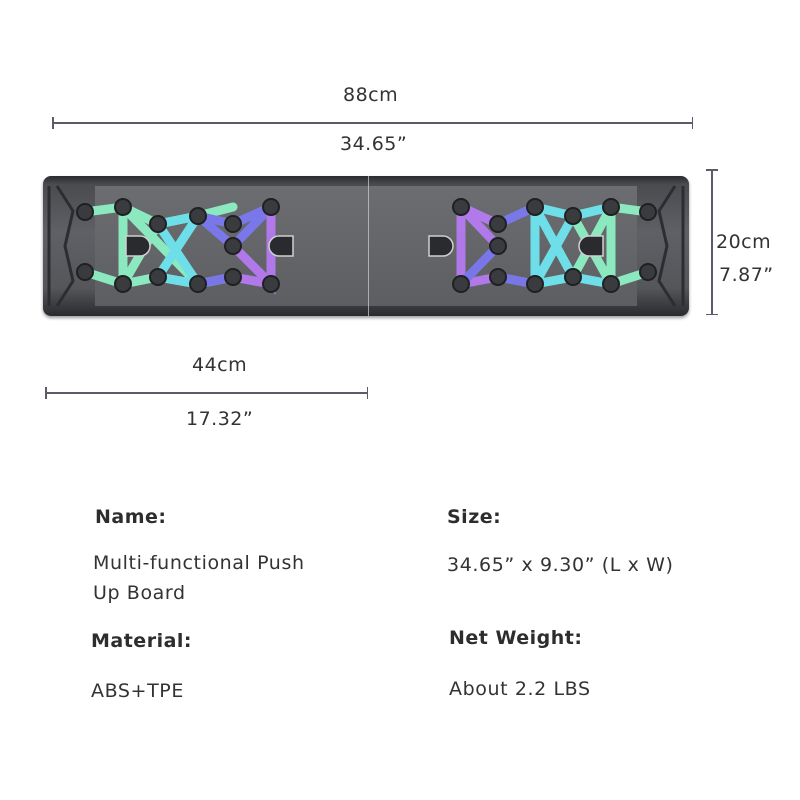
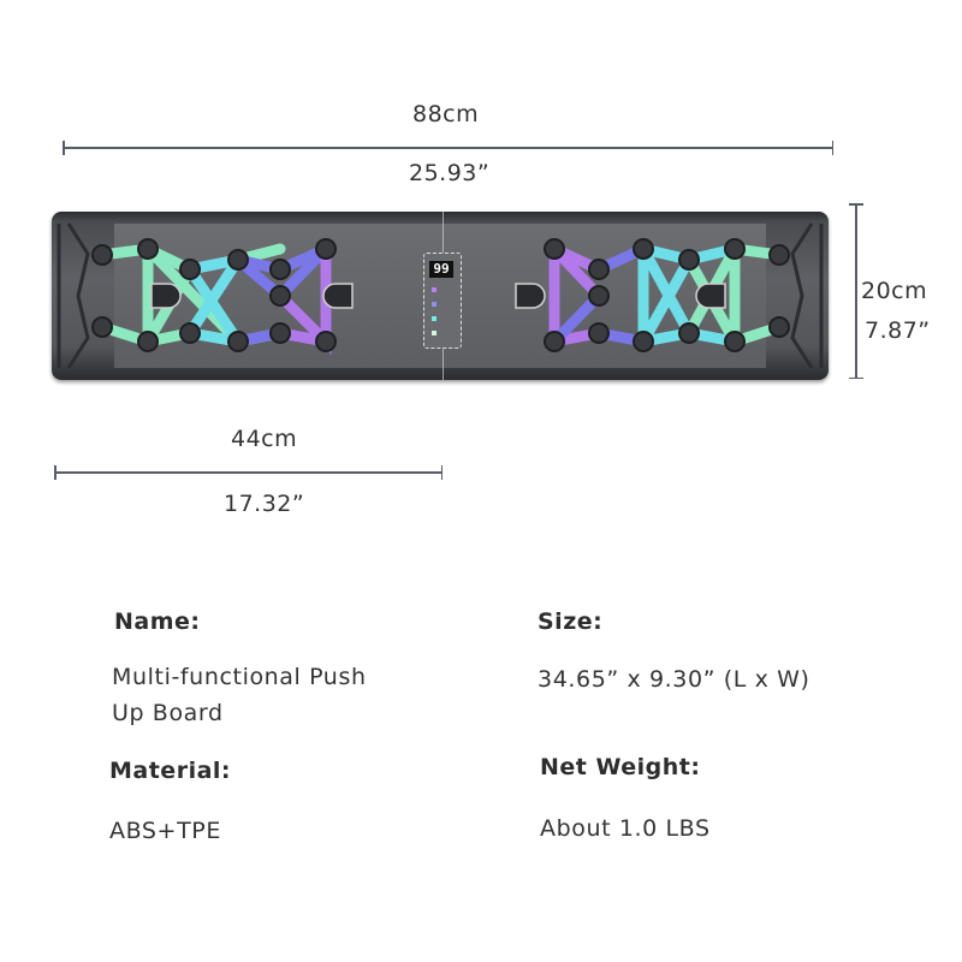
  88cm
- 34.65”
+ 25.93”
  20cm
  7.87”
+ 99
  44cm
  17.32”
  Name:
  Multi-functional Push
  Up Board
  Size:
  34.65” x 9.30” (L x W)
  Material:
  ABS+TPE
  Net Weight:
- About 2.2 LBS
+ About 1.0 LBS
